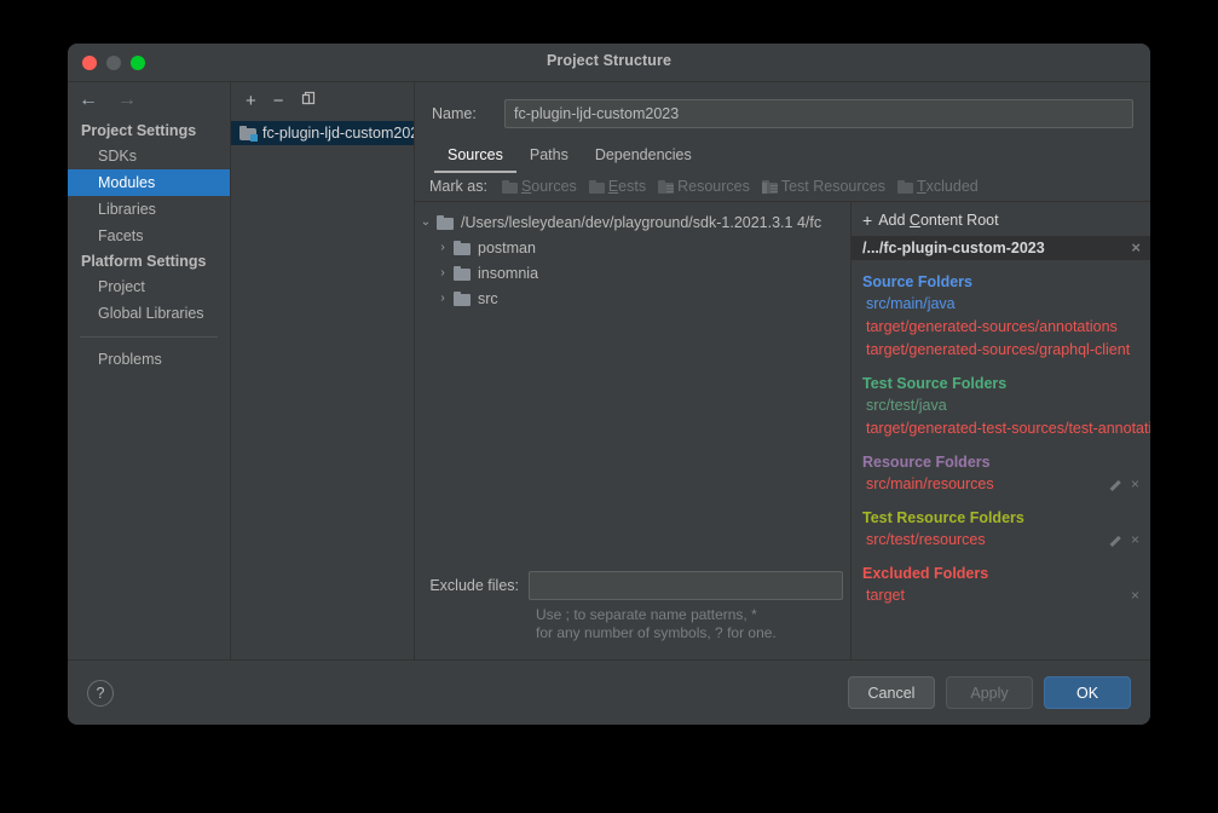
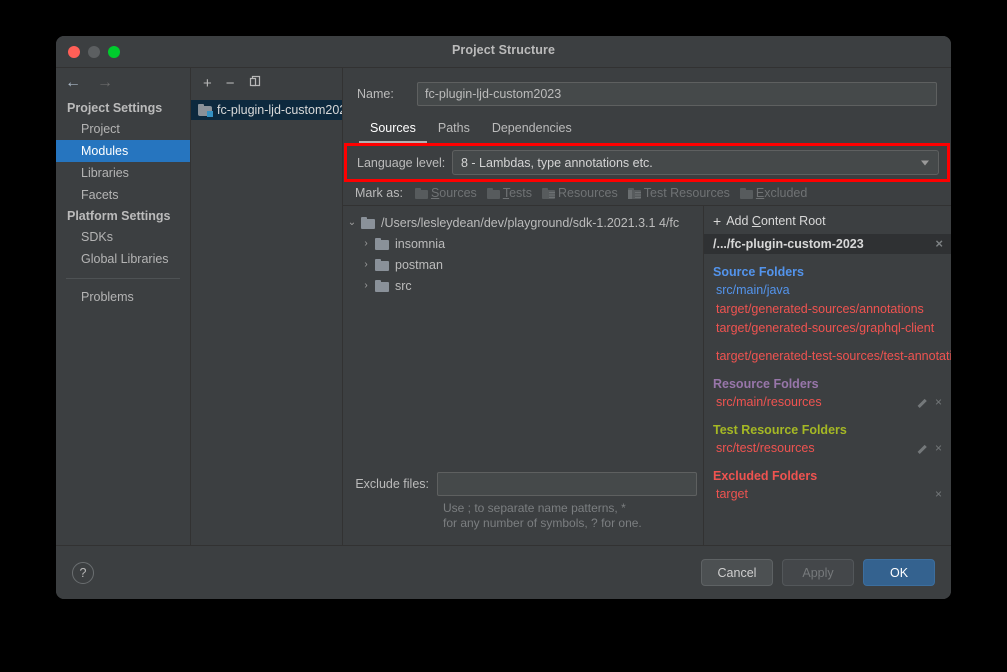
  Project Structure
  ←
  →
  Project Settings
- SDKs
+ Project
  Modules
  Libraries
  Facets
  Platform Settings
- Project
+ SDKs
  Global Libraries
  Problems
  +
  −
  fc-plugin-ljd-custom20
  Name:
  fc-plugin-ljd-custom2023
  Sources
  Paths
  Dependencies
+ Language level:
+ 8 - Lambdas, type annotations etc.
  Mark as:
  Sources
- Eests
+ Tests
  Resources
  Test Resources
- Txcluded
+ Excluded
  ⌄
  /Users/lesleydean/dev/playground/sdk-1.2021.3.1 4/fc
  ›
- postman
+ insomnia
  ›
- insomnia
+ postman
  ›
  src
  Exclude files:
  Use ; to separate name patterns, * for any number of symbols, ? for one.
  +
  Add Content Root
  /.../fc-plugin-custom-2023
  ×
  Source Folders
  src/main/java
  target/generated-sources/annotations
  target/generated-sources/graphql-client
- Test Source Folders
- src/test/java
  target/generated-test-sources/test-annotati
  Resource Folders
  src/main/resources
  ×
  Test Resource Folders
  src/test/resources
  ×
  Excluded Folders
  target
  ×
  ?
  Cancel
  Apply
  OK
